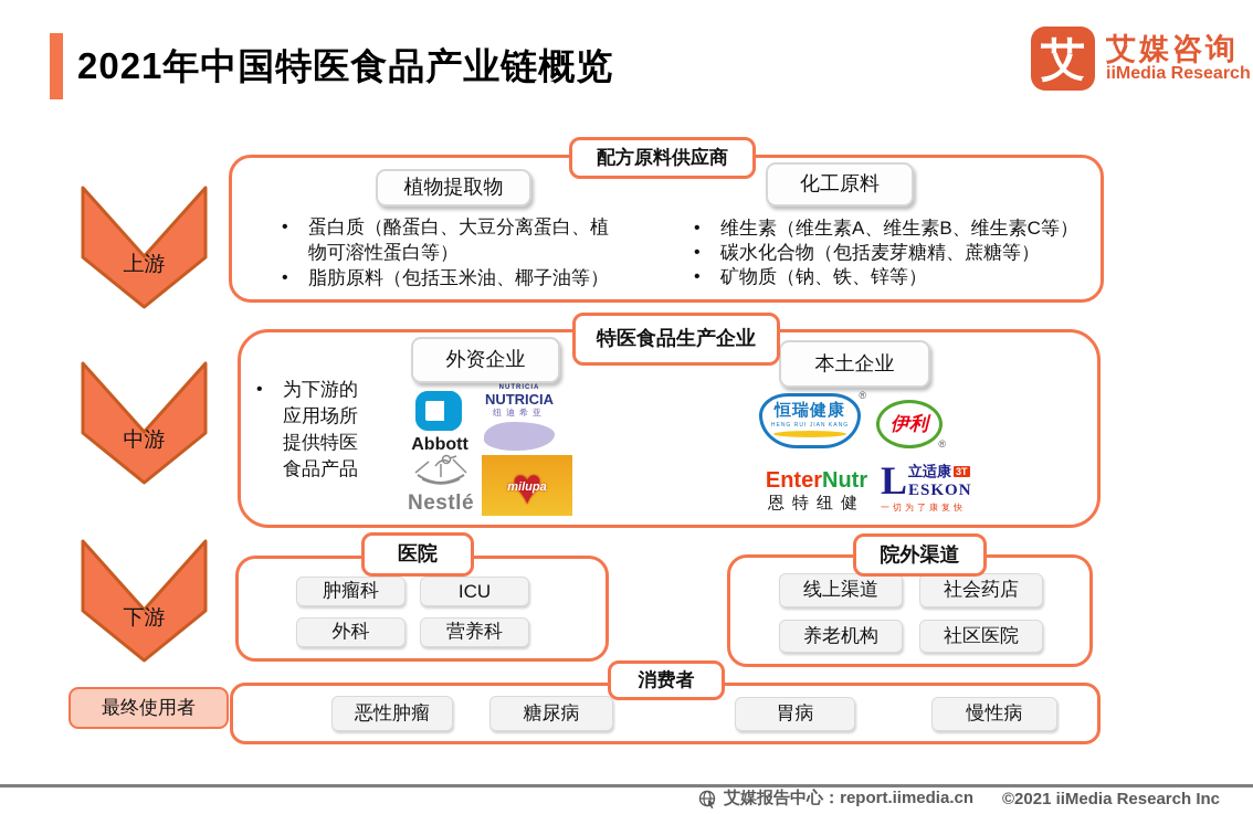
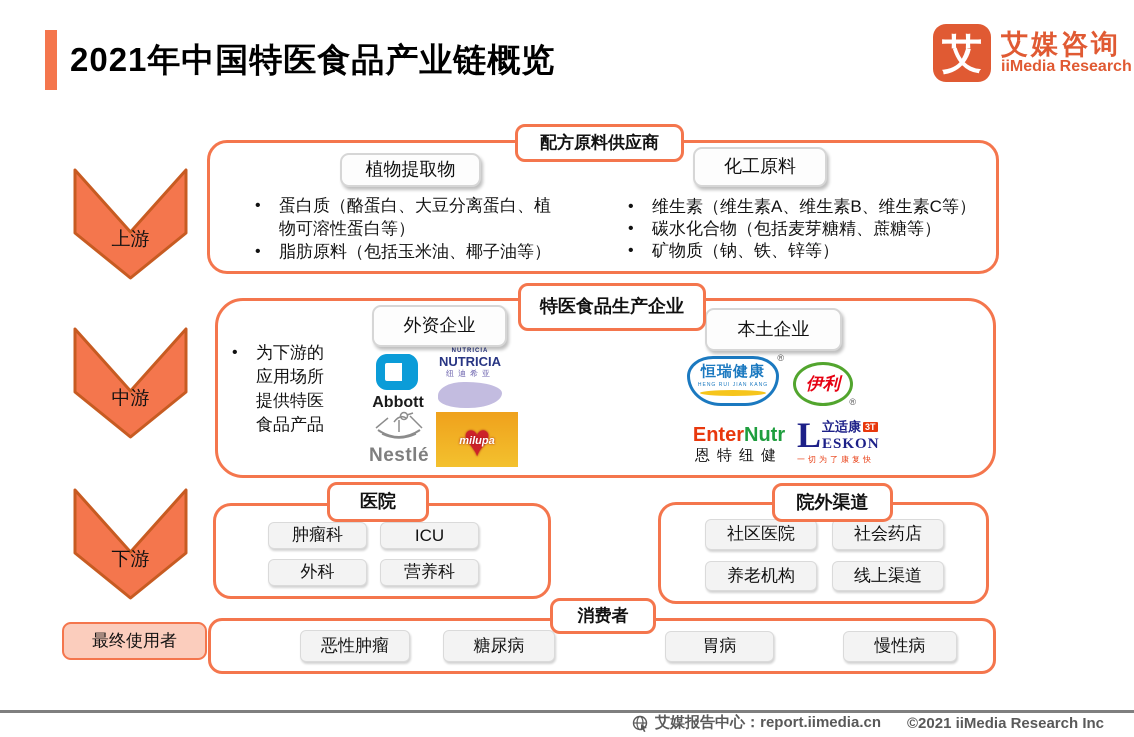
  2021年中国特医食品产业链概览
  艾
  艾媒咨询
  iiMedia Research
  上游
  中游
  下游
  最终使用者
  配方原料供应商
  植物提取物
  化工原料
  蛋白质（酪蛋白、大豆分离蛋白、植物可溶性蛋白等）
  脂肪原料（包括玉米油、椰子油等）
  维生素（维生素A、维生素B、维生素C等）
  碳水化合物（包括麦芽糖精、蔗糖等）
  矿物质（钠、铁、锌等）
  特医食品生产企业
  外资企业
  本土企业
  为下游的应用场所提供特医食品产品
  Abbott
  NUTRICIA
  纽迪希亚
  Nestlé
  ♥
  milupa
  ®
  恒瑞健康
  伊利
  ®
  EnterNutr
  恩特纽健
  L
  立适康
  3T
  ESKON
  一切为了康复快
  医院
  肿瘤科
  ICU
  外科
  营养科
  院外渠道
- 线上渠道
+ 社区医院
  社会药店
  养老机构
- 社区医院
+ 线上渠道
  消费者
  恶性肿瘤
  糖尿病
  胃病
  慢性病
  艾媒报告中心：report.iimedia.cn
  ©2021 iiMedia Research Inc
